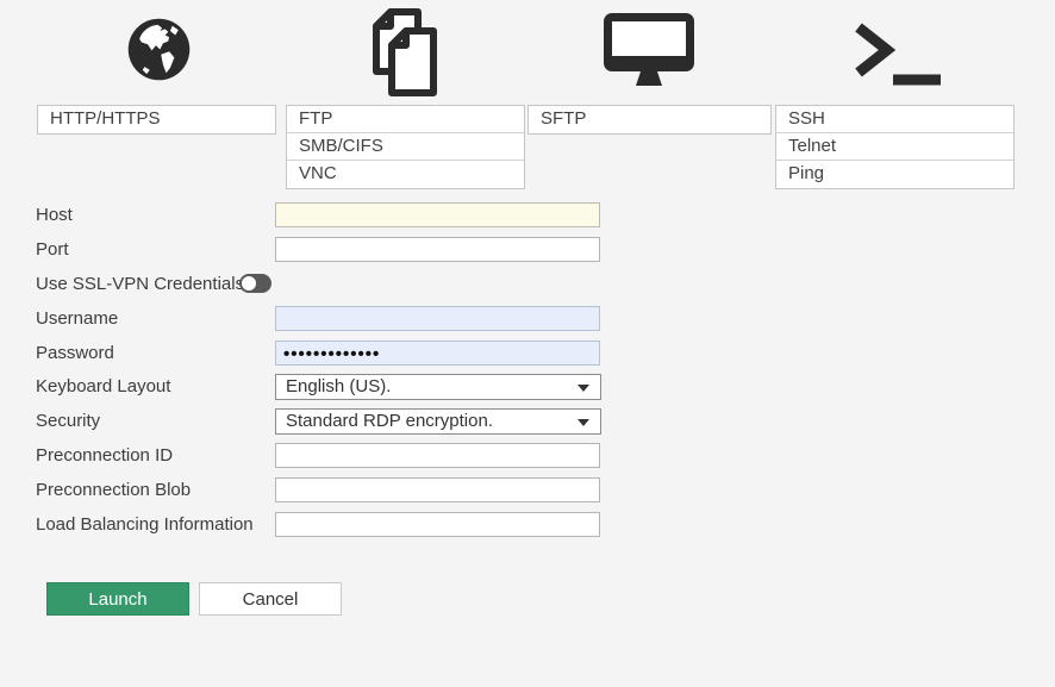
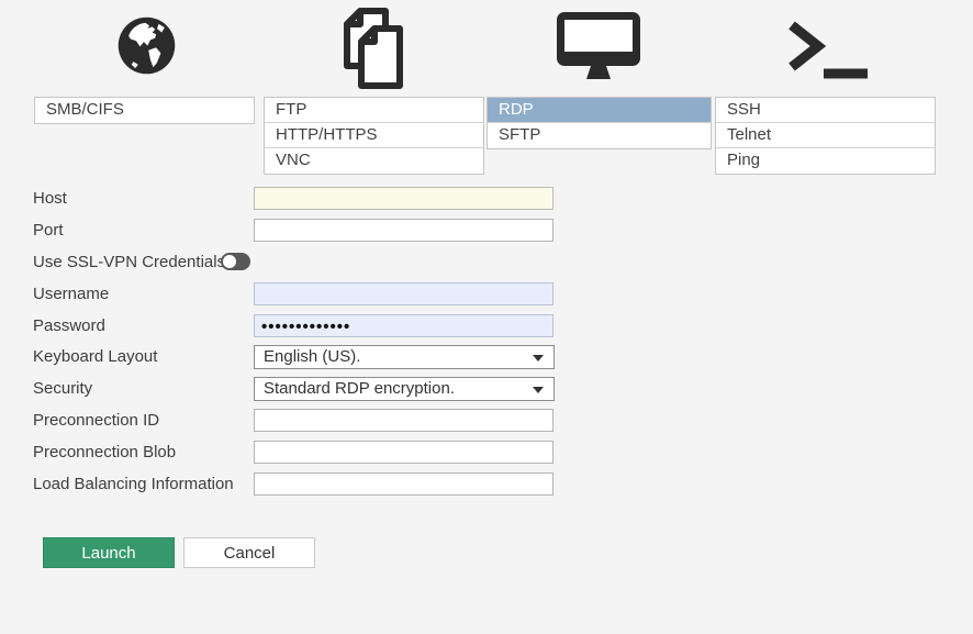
- HTTP/HTTPS
+ SMB/CIFS
  FTP
- SMB/CIFS
+ HTTP/HTTPS
  VNC
+ RDP
  SFTP
  SSH
  Telnet
  Ping
  Host
  Port
  Use SSL-VPN Credential
  Username
  Password
  •••••••••••••
  Keyboard Layout
  English (US).
  Security
  Standard RDP encryption.
  Preconnection ID
  Preconnection Blob
  Load Balancing Information
  Launch
  Cancel
